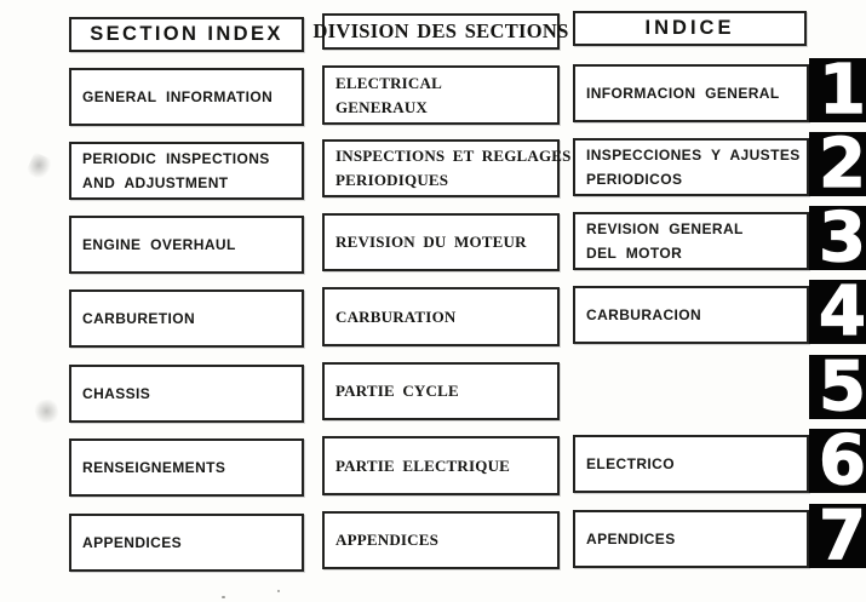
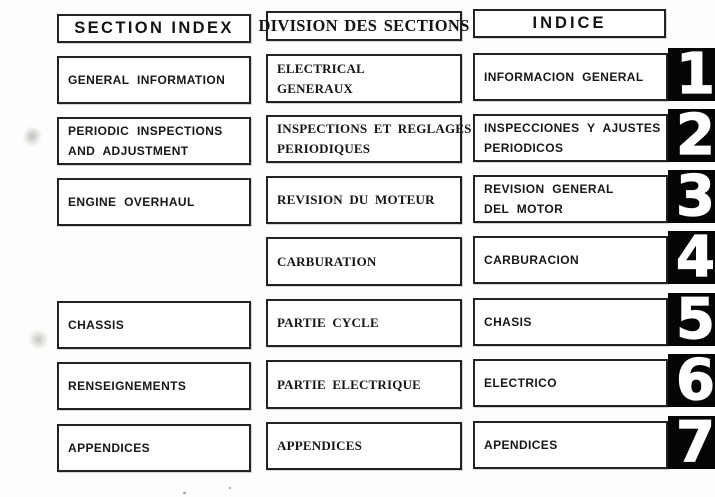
  SECTION INDEX
  GENERAL INFORMATION
  PERIODIC INSPECTIONS
  AND ADJUSTMENT
  ENGINE OVERHAUL
- CARBURETION
  CHASSIS
  RENSEIGNEMENTS
  APPENDICES
  DIVISION DES SECTIONS
  ELECTRICAL
  GENERAUX
  INSPECTIONS ET REGLAGES
  PERIODIQUES
  REVISION DU MOTEUR
  CARBURATION
  PARTIE CYCLE
  PARTIE ELECTRIQUE
  APPENDICES
  INDICE
  INFORMACION GENERAL
  1
  INSPECCIONES Y AJUSTES
  PERIODICOS
  2
  REVISION GENERAL
  DEL MOTOR
  3
  CARBURACION
  4
+ CHASIS
  5
  ELECTRICO
  6
  APENDICES
  7
